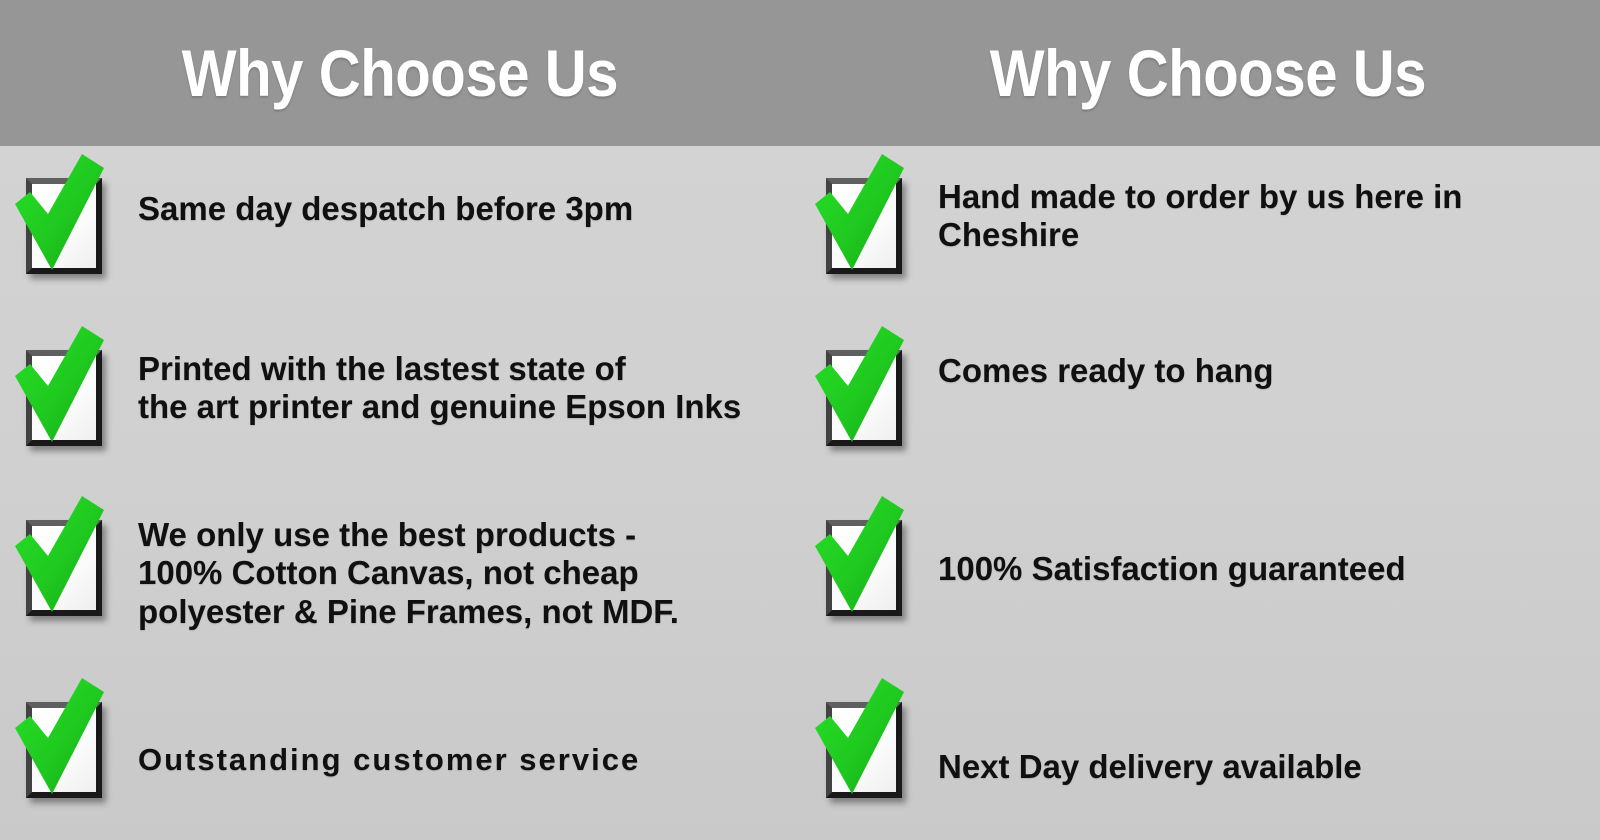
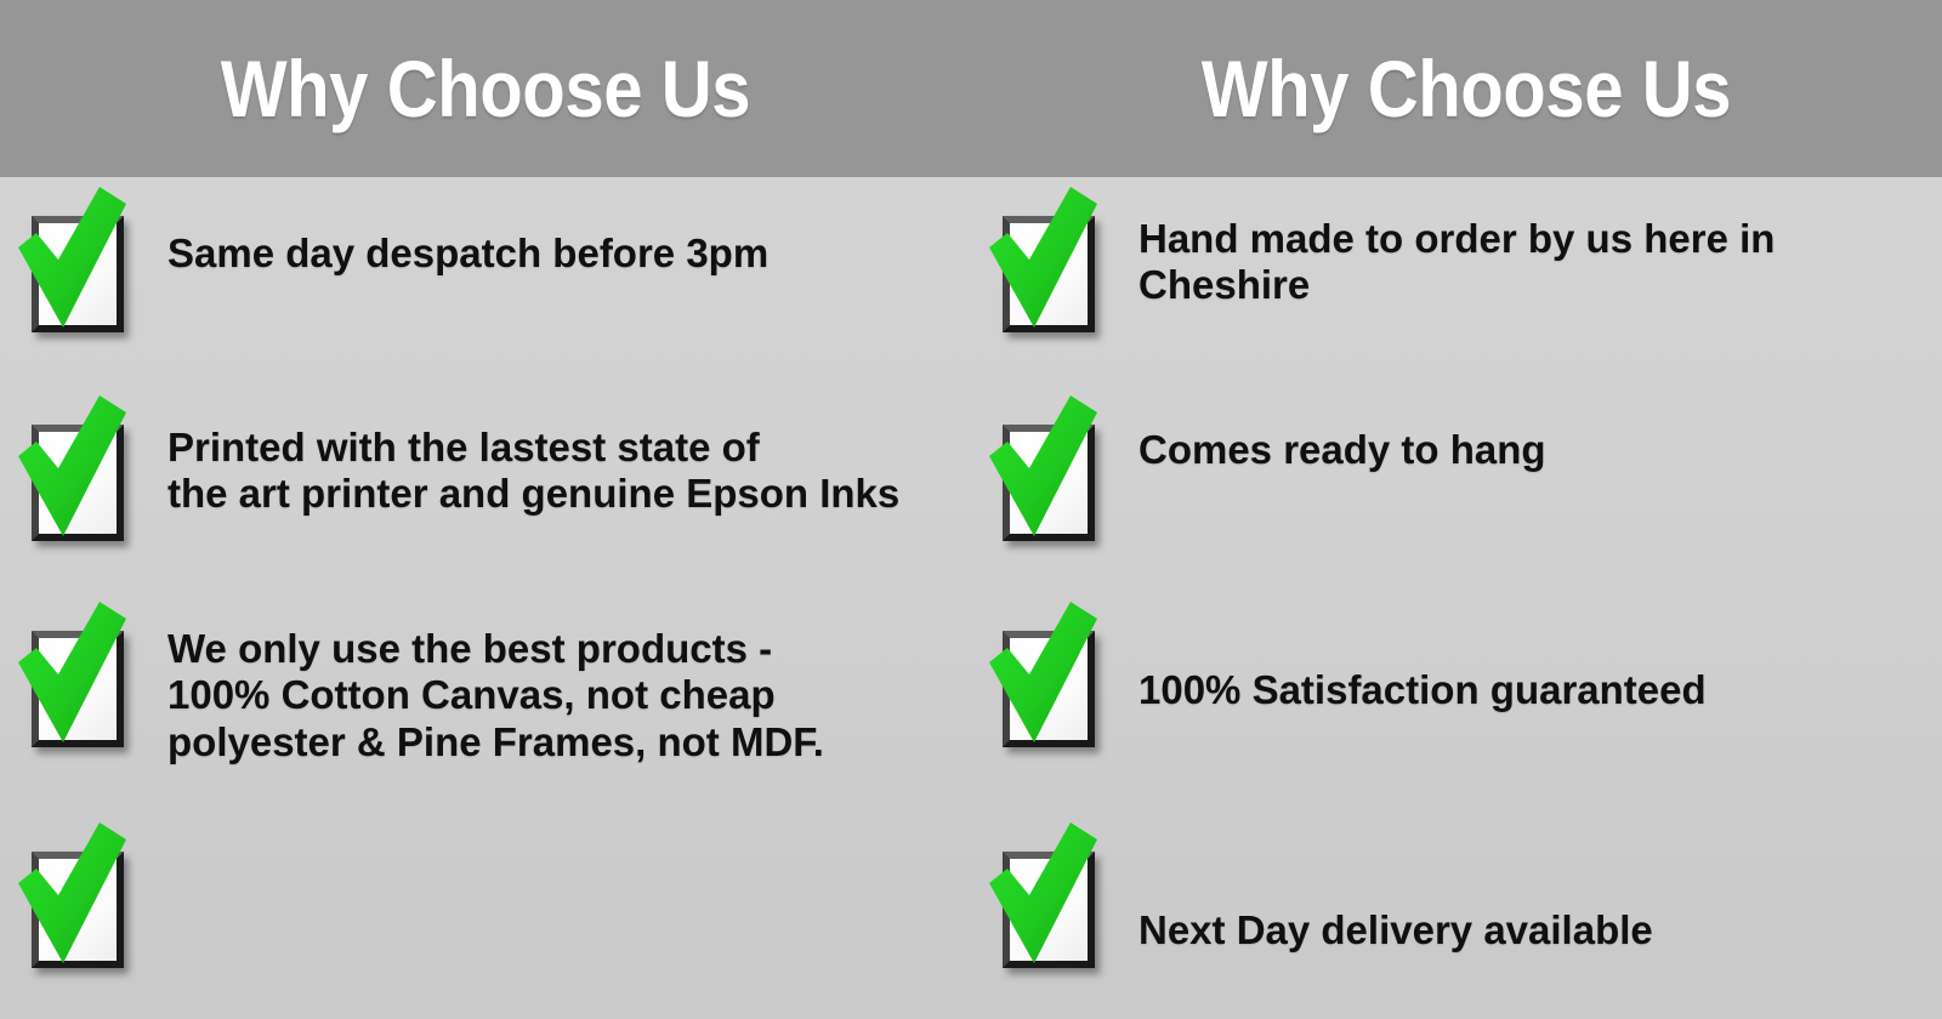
  Why Choose Us
  Why Choose Us
  Same day despatch before 3pm
  Printed with the lastest state of
  the art printer and genuine Epson Inks
  We only use the best products -
  100% Cotton Canvas, not cheap
  polyester & Pine Frames, not MDF.
- Outstanding customer service
  Hand made to order by us here in
  Cheshire
  Comes ready to hang
  100% Satisfaction guaranteed
  Next Day delivery available
